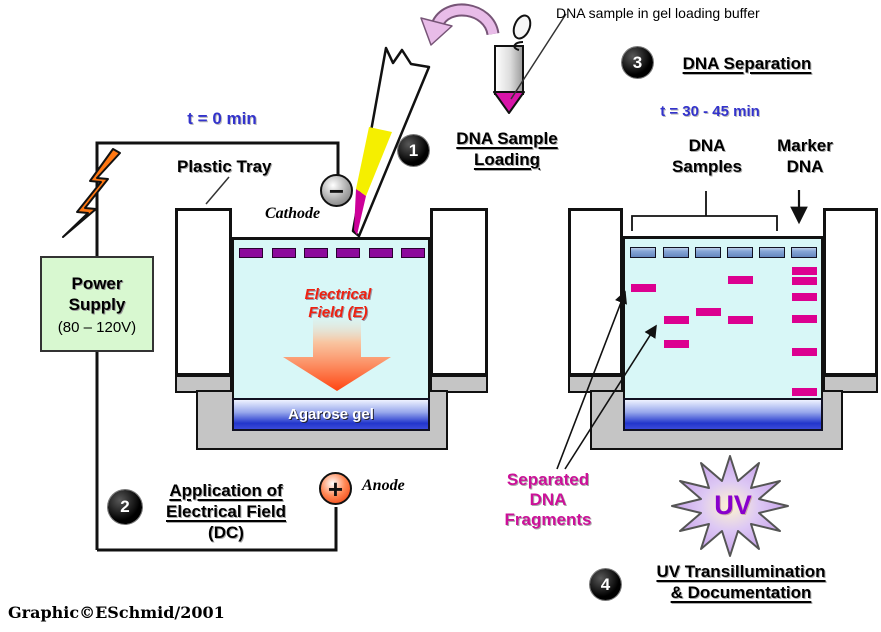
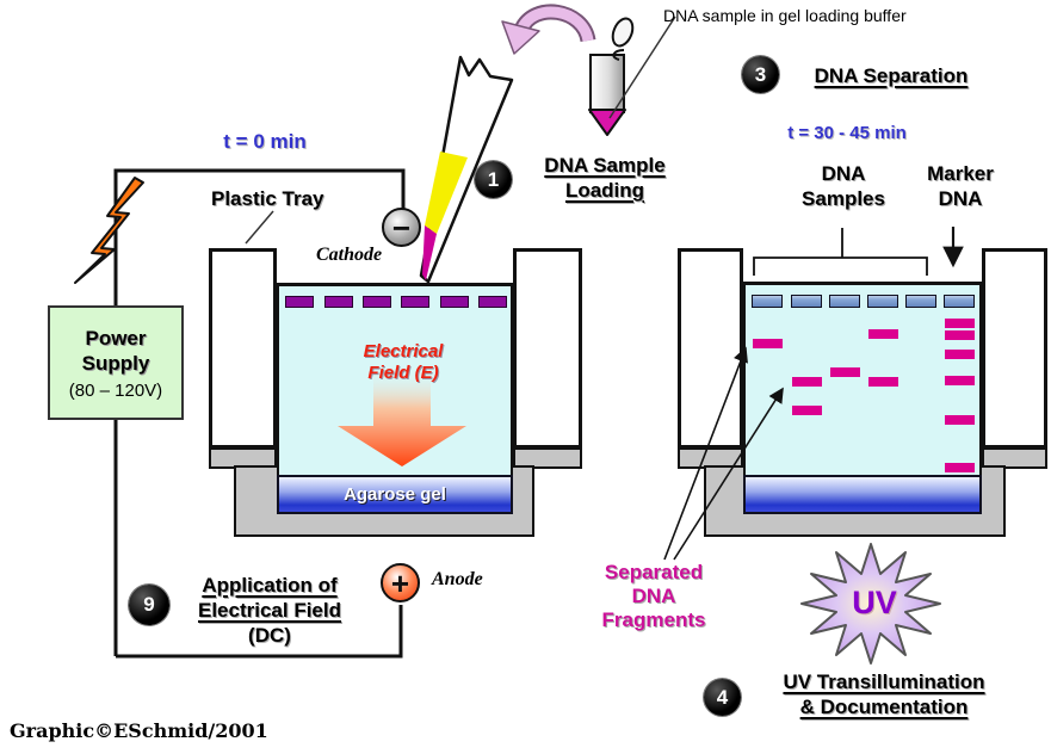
  Agarose gel
  Power
  Supply
  (80 – 120V)
  −
  +
  1
- 2
+ 9
  3
  4
  t = 0 min
  Plastic Tray
  Cathode
  DNA sample in gel loading buffer
  DNA Sample
  Loading
  DNA Separation
  t = 30 - 45 min
  DNA
  Samples
  Marker
  DNA
  Electrical
  Field (E)
  Application of
  Electrical Field
  (DC)
  Anode
  Separated
  DNA
  Fragments
  UV
  UV Transillumination
  & Documentation
  Graphic©ESchmid/2001
